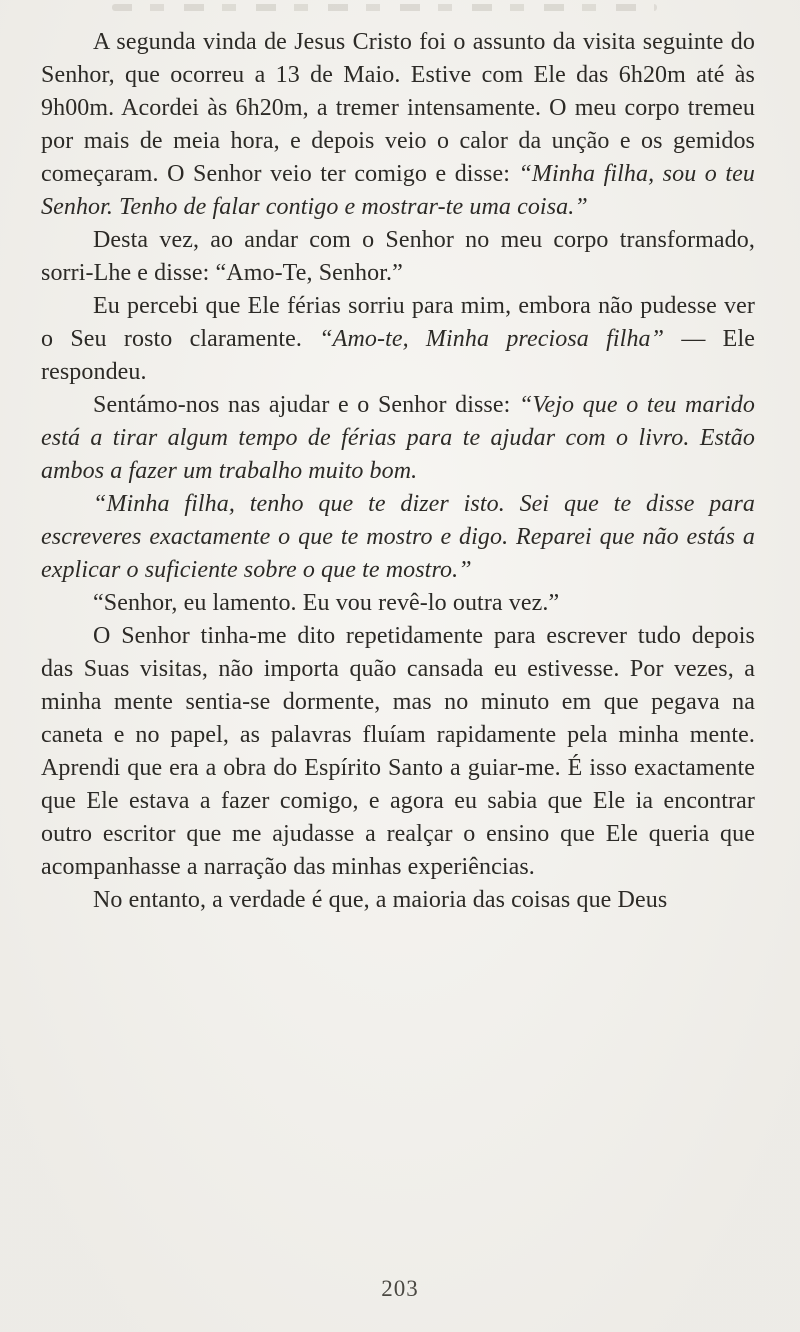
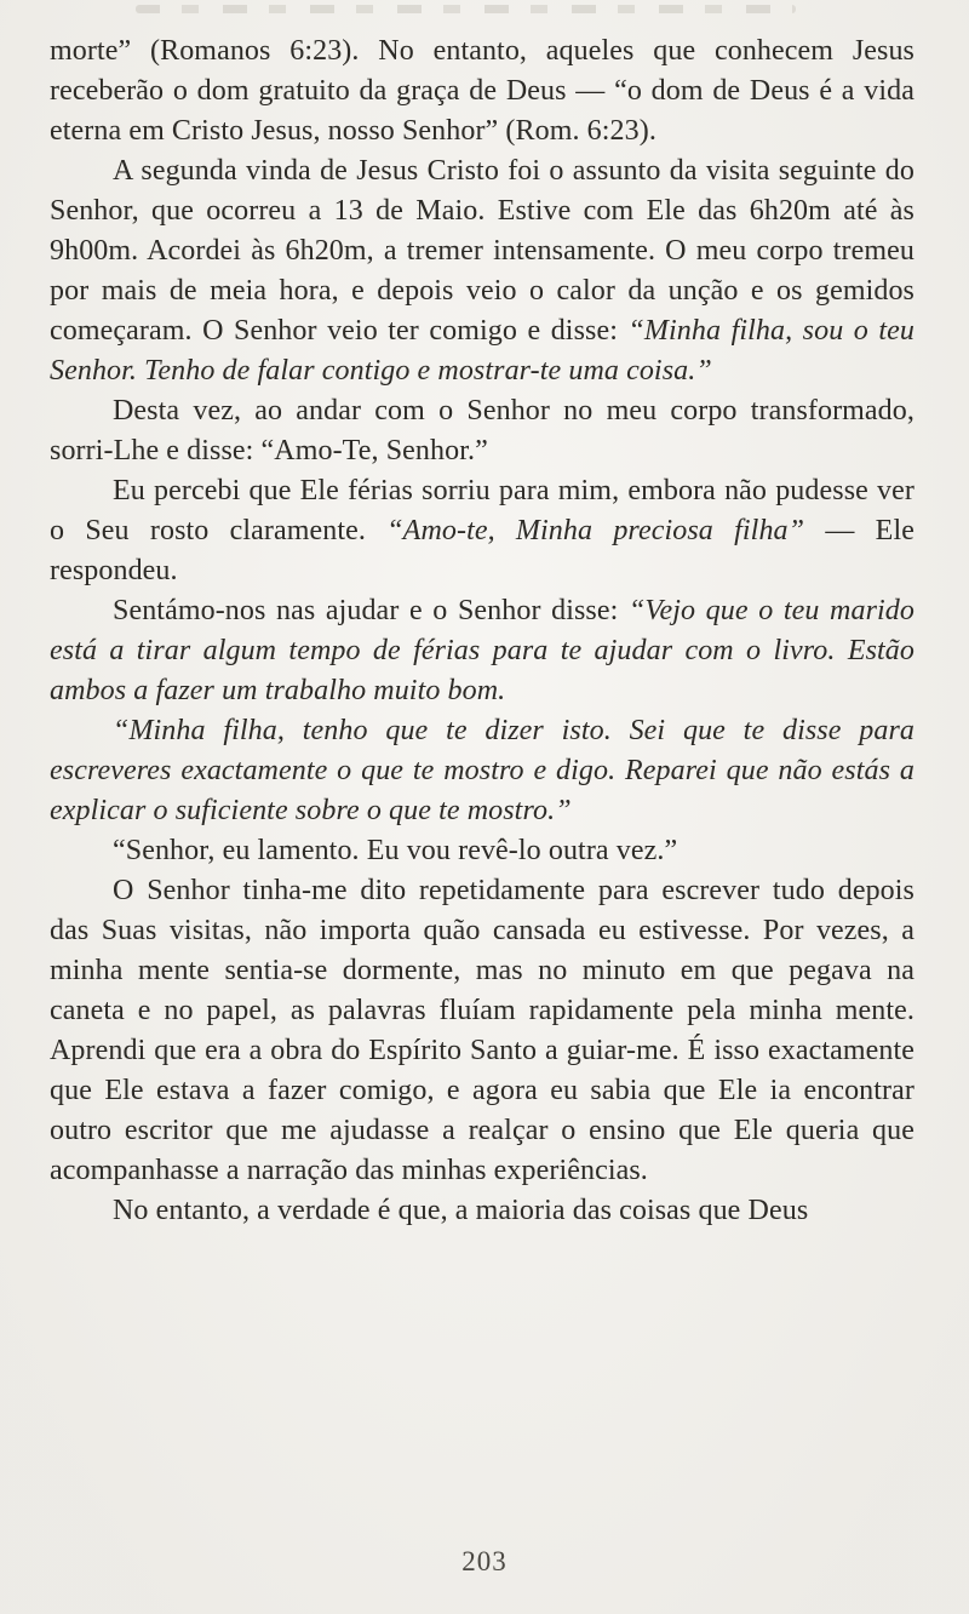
+ morte” (Romanos 6:23). No entanto, aqueles que conhecem Jesus receberão o dom gratuito da graça de Deus — “o dom de Deus é a vida eterna em Cristo Jesus, nosso Senhor” (Rom. 6:23).
  A segunda vinda de Jesus Cristo foi o assunto da visita seguinte do Senhor, que ocorreu a 13 de Maio. Estive com Ele das 6h20m até às 9h00m. Acordei às 6h20m, a tremer intensamente. O meu corpo tremeu por mais de meia hora, e depois veio o calor da unção e os gemidos começaram. O Senhor veio ter comigo e disse: “Minha filha, sou o teu Senhor. Tenho de falar contigo e mostrar-te uma coisa.”
  Desta vez, ao andar com o Senhor no meu corpo transformado, sorri-Lhe e disse: “Amo-Te, Senhor.”
  Eu percebi que Ele férias sorriu para mim, embora não pudesse ver o Seu rosto claramente. “Amo-te, Minha preciosa filha” — Ele respondeu.
  Sentámo-nos nas ajudar e o Senhor disse: “Vejo que o teu marido está a tirar algum tempo de férias para te ajudar com o livro. Estão ambos a fazer um trabalho muito bom.
  “Minha filha, tenho que te dizer isto. Sei que te disse para escreveres exactamente o que te mostro e digo. Reparei que não estás a explicar o suficiente sobre o que te mostro.”
  “Senhor, eu lamento. Eu vou revê-lo outra vez.”
  O Senhor tinha-me dito repetidamente para escrever tudo depois das Suas visitas, não importa quão cansada eu estivesse. Por vezes, a minha mente sentia-se dormente, mas no minuto em que pegava na caneta e no papel, as palavras fluíam rapidamente pela minha mente. Aprendi que era a obra do Espírito Santo a guiar-me. É isso exactamente que Ele estava a fazer comigo, e agora eu sabia que Ele ia encontrar outro escritor que me ajudasse a realçar o ensino que Ele queria que acompanhasse a narração das minhas experiências.
  No entanto, a verdade é que, a maioria das coisas que Deus
  203
